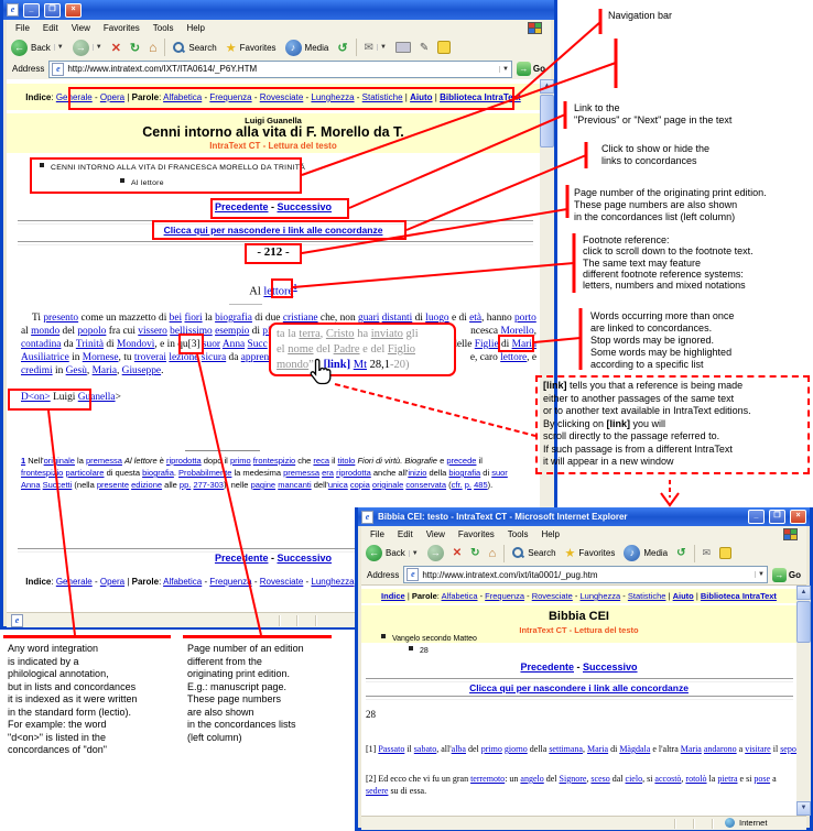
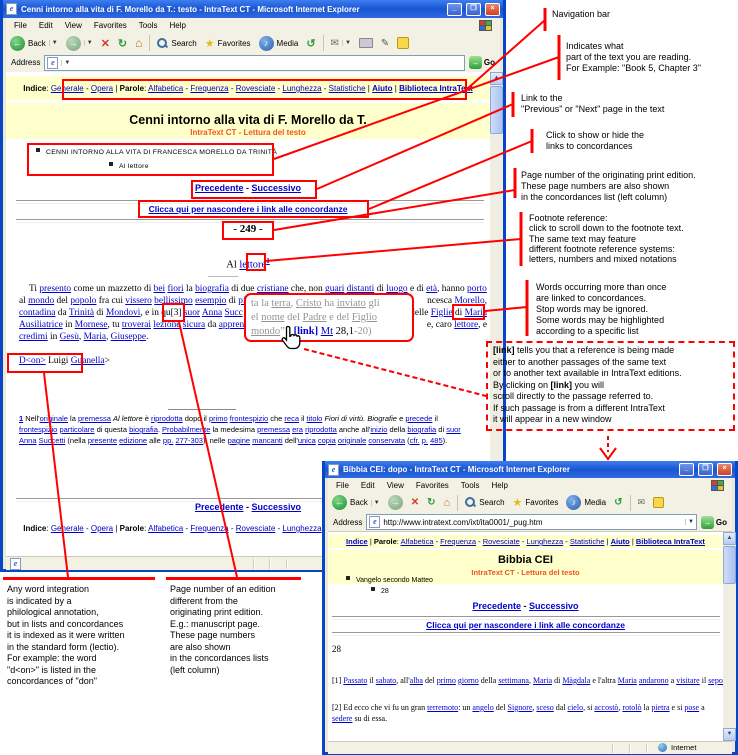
  e
+ Cenni intorno alla vita di F. Morello da T.: testo - IntraText CT - Microsoft Internet Explorer
  File
  Edit
  View
  Favorites
  Tools
  Help
  ←
  Back
  →
  ✕
  ↻
  ⌂
  Search
  ★
  Favorites
  ♪
  Media
  ↺
  ✉
  ✎
  Address
  e
- http://www.intratext.com/IXT/ITA0614/_P6Y.HTM
  →
  Go
  e
  Indice: Generale - Opera | Parole: Alfabetica - Frequenza - Rovesciate - Lunghezza - Statistiche | Aiuto | Biblioteca IntraTe
- Luigi Guanella
  Cenni intorno alla vita di F. Morello da T.
  IntraText CT - Lettura del testo
  Precedente - Successivo
  Clicca qui per nascondere i link alle concordanze
- - 212 -
+ - 249 -
  Al lettore
  Ti presento come un mazzetto di bei fiori la biografia di due cristiane che, non guari distanti di luogo e di età, hanno porto
  al mondo del popolo fra cui vissero bellissimo esempio di p
  ncesca Morello,
  contadina da Trinità di Mondovì, e in qu[3] suor Anna Succ
  elle Figlie di Maria
  Ausiliatrice in Mornese, tu troverai lezione sicura da appren
  e, caro lettore, e
  credimi in Gesù, Maria, Giuseppe.
  D<on> Luigi Guanella>
  1 Nell'oriinale la premessa Al lettore è riprodotta dopo il primo frontespizio che reca il titolo Fiori di virtù. Biografie e precede il
  frontespiio particolare di questa biografia. Probabilmente la medesima premessa era riprodotta anche all'inizio della biografia di suor
  Anna Succetti (nella presente edizione alle pp. 277-303) nelle pagine mancanti dell'unica copia originale conservata (cfr. p. 485).
  Precedente - Successivo
  ta la terra, Cristo ha inviato gli
  el nome del Padre e del Figlio
  mondo” [link] Mt 28,1-20)
  Navigation bar
+ Indicates what
+ part of the text you are reading.
+ For Example: "Book 5, Chapter 3"
  Link to the
  "Previous" or "Next" page in the text
  Click to show or hide the
  links to concordances
  Page number of the originating print edition.
  These page numbers are also shown
  in the concordances list (left column)
  Footnote reference:
  click to scroll down to the footnote text.
  The same text may feature
  different footnote reference systems:
  letters, numbers and mixed notations
  Words occurring more than once
  are linked to concordances.
  Stop words may be ignored.
  Some words may be highlighted
  according to a specific list
  [link] tells you that a reference is being made
  either to another passages of the same text
  or to another text available in IntraText editions.
  By clicking on [link] you will
  scroll directly to the passage referred to.
  If such passage is from a different IntraText
  it will appear in a new window
  Any word integration
  is indicated by a
  philological annotation,
  but in lists and concordances
  it is indexed as it were written
  in the standard form (lectio).
  For example: the word
  "d<on>" is listed in the
  concordances of "don"
  Page number of an edition
  different from the
  originating print edition.
  E.g.: manuscript page.
  These page numbers
  are also shown
  in the concordances lists
  (left column)
  e
- Bibbia CEI: testo - IntraText CT - Microsoft Internet Explorer
+ Bibbia CEI: dopo - IntraText CT - Microsoft Internet Explorer
  File
  Edit
  View
  Favorites
  Tools
  Help
  ←
  Back
  →
  ✕
  ↻
  ⌂
  Search
  ★
  Favorites
  ♪
  Media
  ↺
  ✉
  Address
  e
  http://www.intratext.com/ixt/ita0001/_pug.htm
  →
  Go
  Internet
  Indice | Parole: Alfabetica - Frequenza - Rovesciate - Lunghezza - Statistiche | Aiuto | Biblioteca IntraText
  Bibbia CEI
  IntraText CT - Lettura del testo
  Precedente - Successivo
  Clicca qui per nascondere i link alle concordanze
  28
  [1] Passato il sabato, all'alba del primo giorno della settimana, Maria di Màgdala e l'altra Maria andarono a visitare il sepo
  [2] Ed ecco che vi fu un gran terremoto: un angelo del Signore, sceso dal cielo, si accostò, rotolò la pietra e si pose a sedere su di essa.
